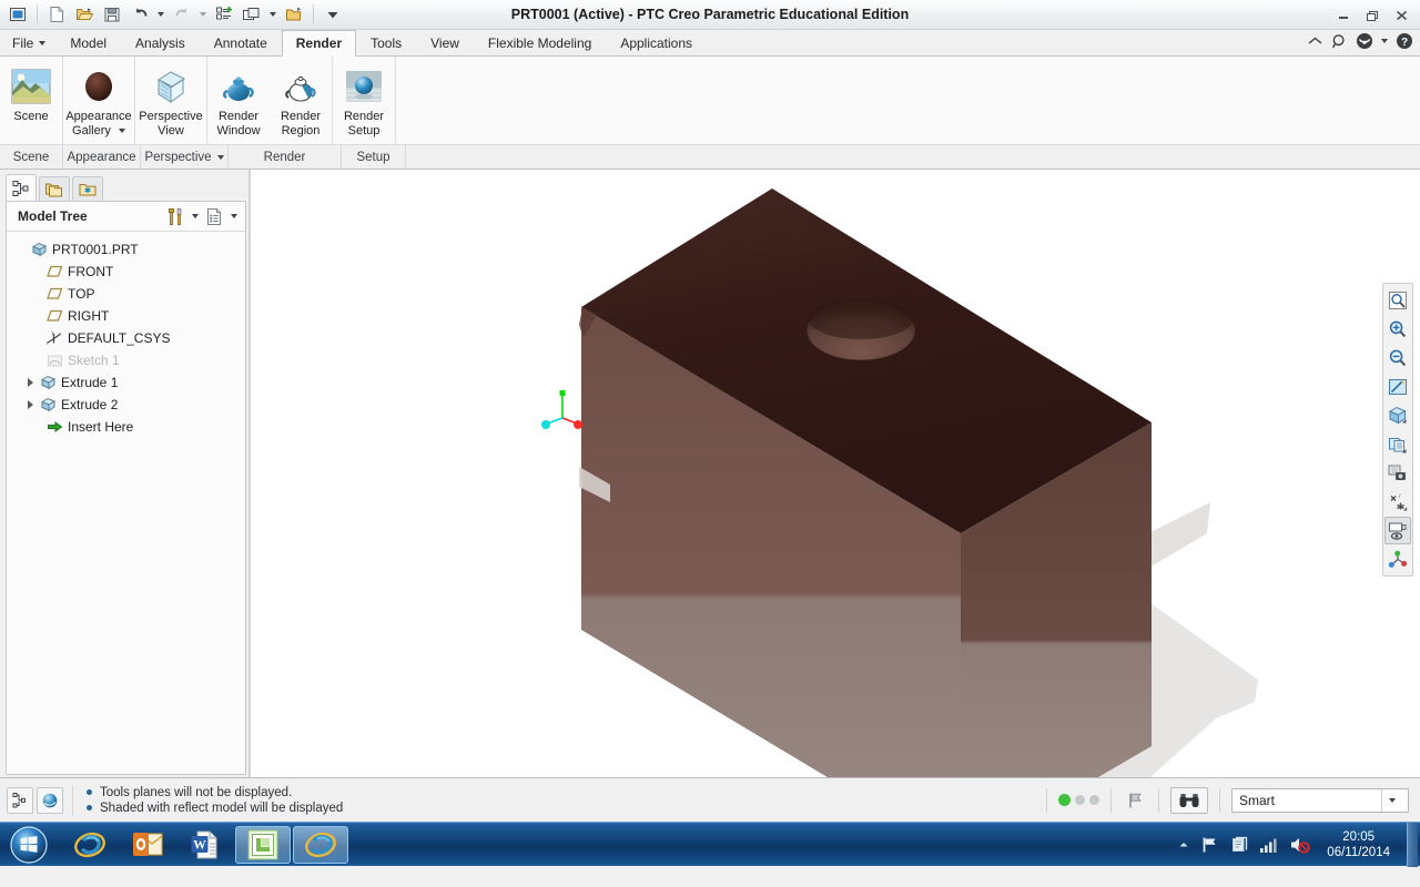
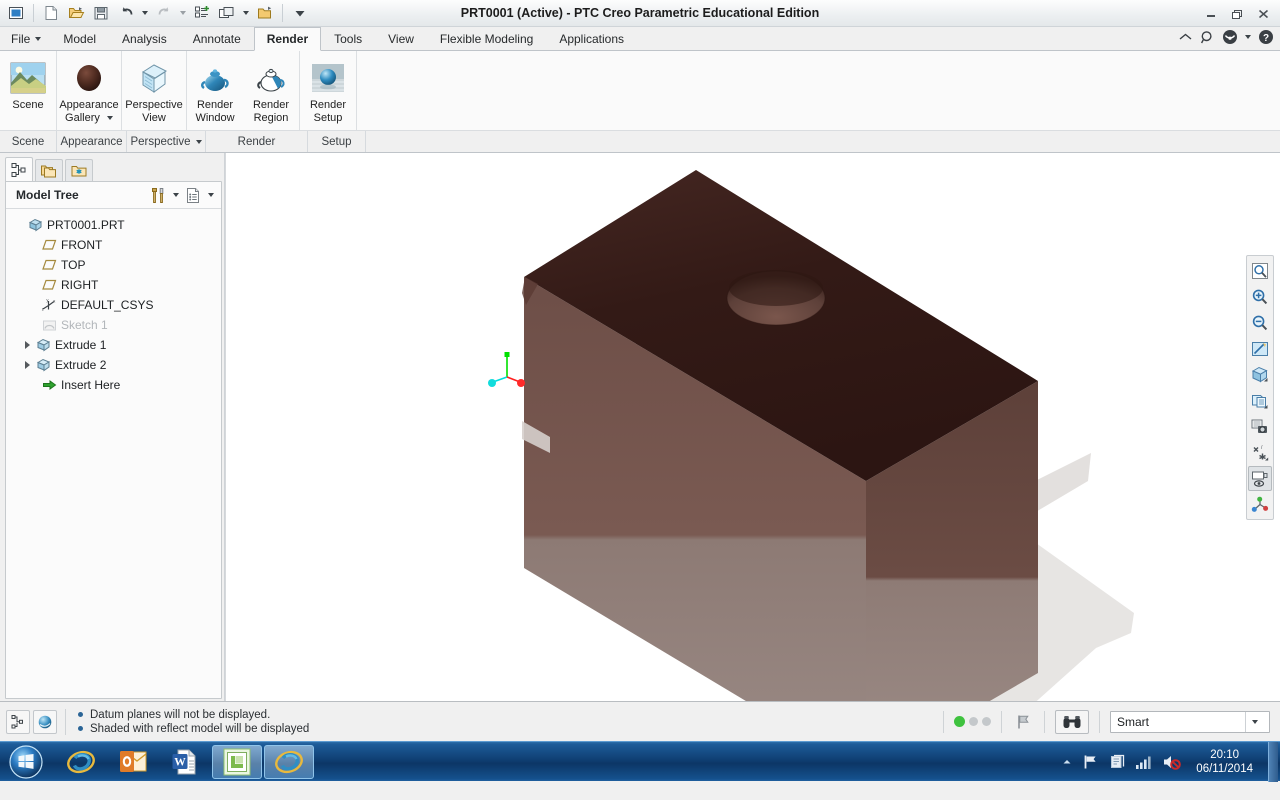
  PRT0001 (Active) - PTC Creo Parametric Educational Edition
  File
  Model
  Analysis
  Annotate
  Render
  Tools
  View
  Flexible Modeling
  Applications
  ?
  Scene
  Appearance
  Gallery
  Perspective
  View
  Render
  Window
  Render
  Region
  Render
  Setup
  Scene
  Appearance
  Perspective
  Render
  Setup
  Model Tree
  PRT0001.PRT
  FRONT
  TOP
  RIGHT
  DEFAULT_CSYS
  Sketch 1
  Extrude 1
  Extrude 2
  Insert Here
- Tools planes will not be displayed.
+ Datum planes will not be displayed.
  Shaded with reflect model will be displayed
  Smart
  W
- 20:05
+ 20:10
  06/11/2014
